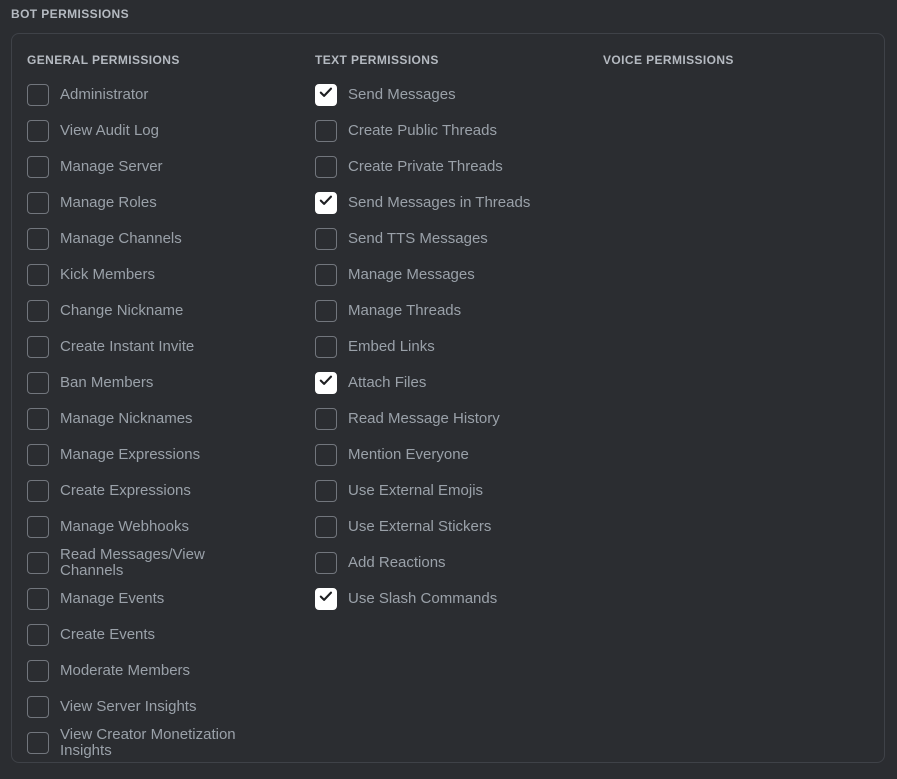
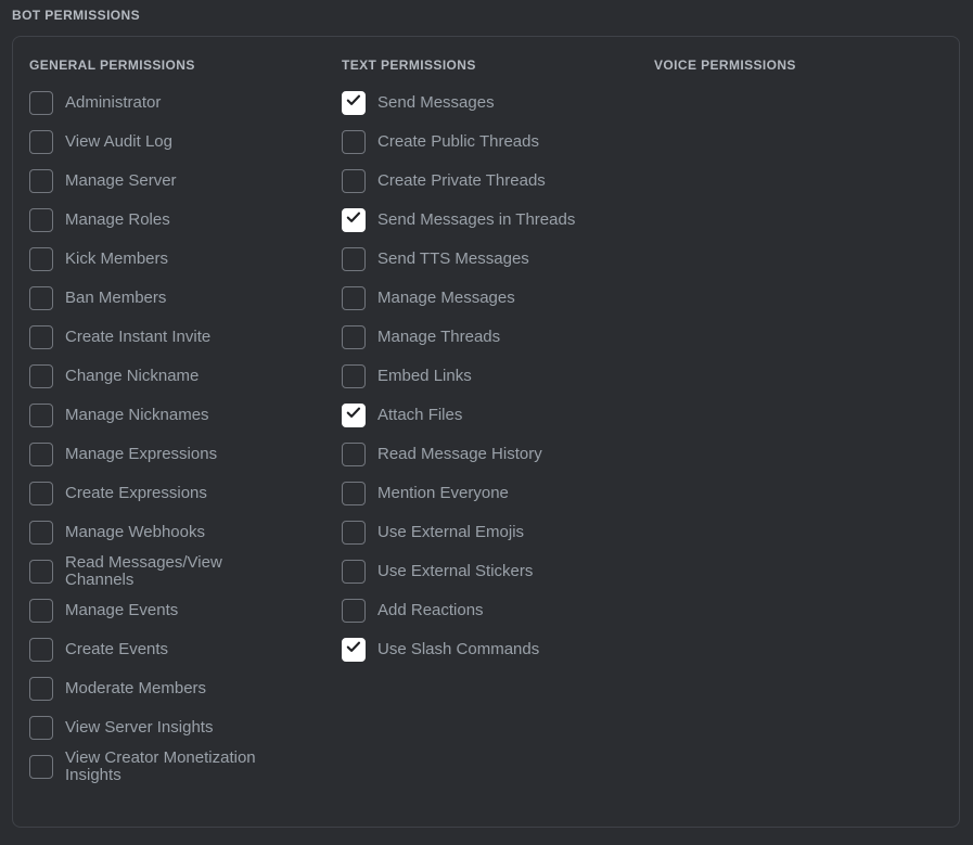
  BOT PERMISSIONS
  GENERAL PERMISSIONS
  Administrator
  View Audit Log
  Manage Server
  Manage Roles
- Manage Channels
  Kick Members
- Change Nickname
+ Ban Members
  Create Instant Invite
- Ban Members
+ Change Nickname
  Manage Nicknames
  Manage Expressions
  Create Expressions
  Manage Webhooks
  Read Messages/View Channels
  Manage Events
  Create Events
  Moderate Members
  View Server Insights
  View Creator Monetization Insights
  TEXT PERMISSIONS
  Send Messages
  Create Public Threads
  Create Private Threads
  Send Messages in Threads
  Send TTS Messages
  Manage Messages
  Manage Threads
  Embed Links
  Attach Files
  Read Message History
  Mention Everyone
  Use External Emojis
  Use External Stickers
  Add Reactions
  Use Slash Commands
  VOICE PERMISSIONS
